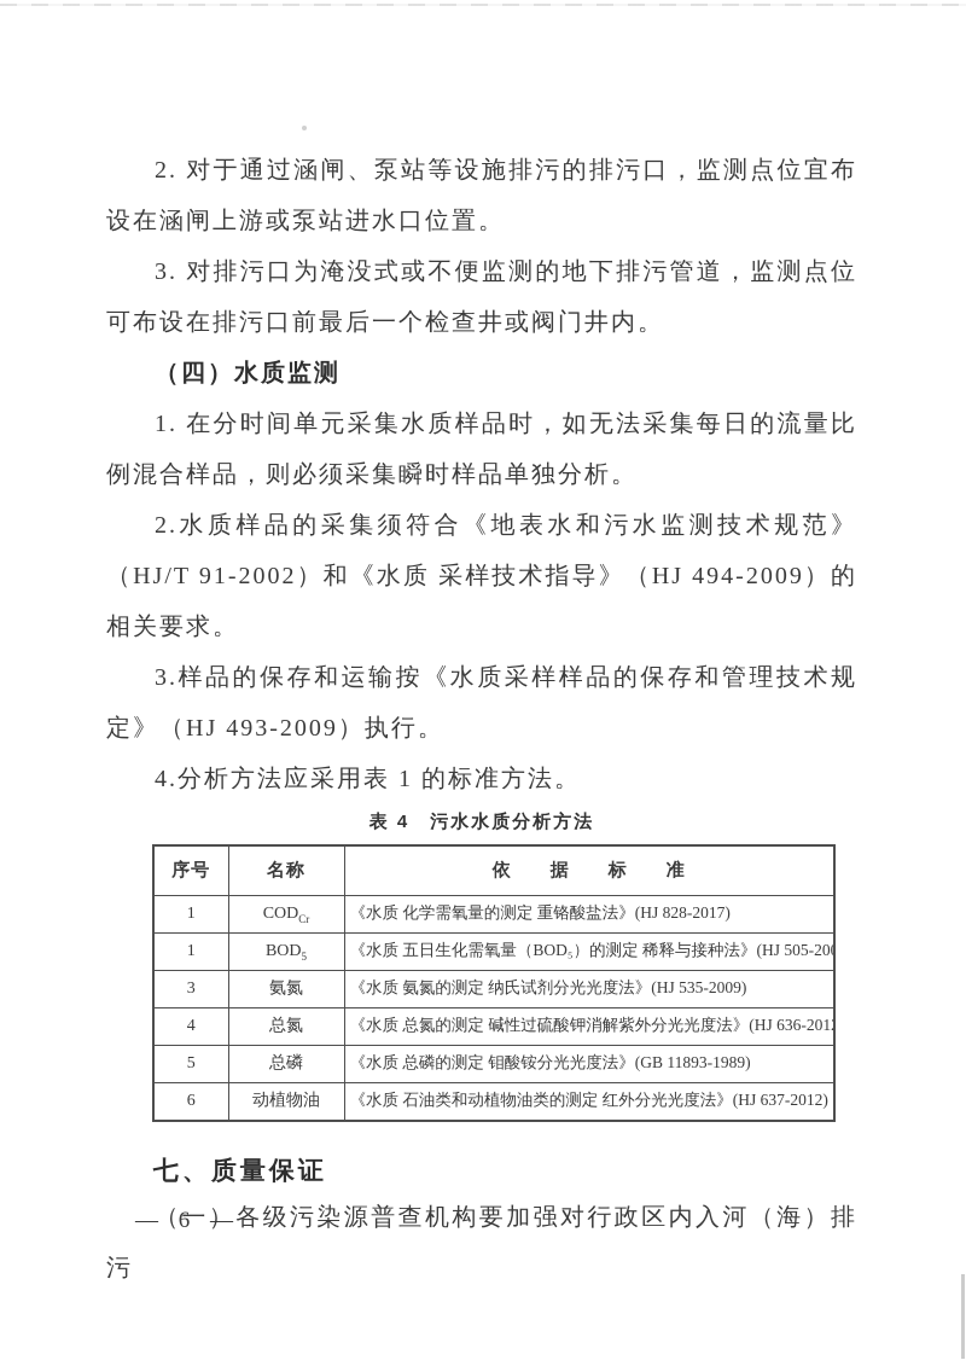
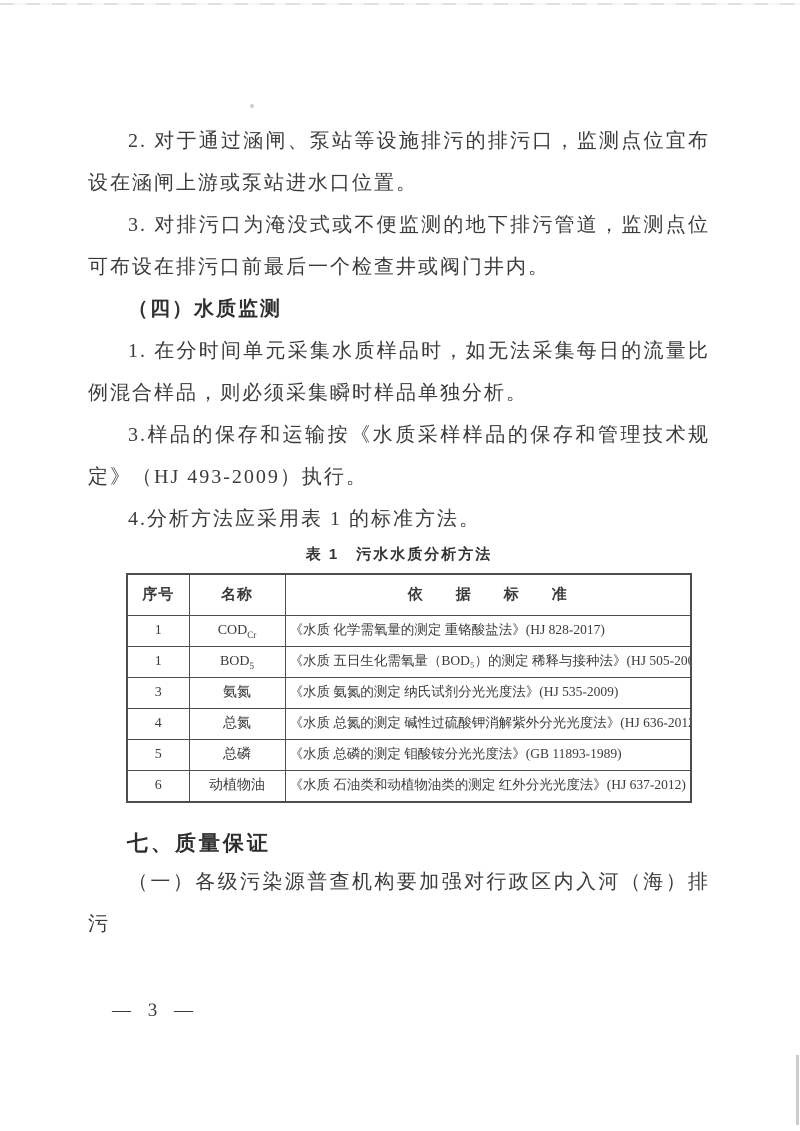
  2. 对于通过涵闸、泵站等设施排污的排污口，监测点位宜布设在涵闸上游或泵站进水口位置。
  3. 对排污口为淹没式或不便监测的地下排污管道，监测点位可布设在排污口前最后一个检查井或阀门井内。
  （四）水质监测
  1. 在分时间单元采集水质样品时，如无法采集每日的流量比例混合样品，则必须采集瞬时样品单独分析。
- 2.水质样品的采集须符合《地表水和污水监测技术规范》（HJ/T 91-2002）和《水质 采样技术指导》（HJ 494-2009）的相关要求。
  3.样品的保存和运输按《水质采样样品的保存和管理技术规定》（HJ 493-2009）执行。
  4.分析方法应采用表 1 的标准方法。
- 表 4 污水水质分析方法
+ 表 1 污水水质分析方法
  序号	名称	依 据 标 准
  1	CODCr	《水质 化学需氧量的测定 重铬酸盐法》(HJ 828-2017)
  1	BOD5	《水质 五日生化需氧量（BOD₅）的测定 稀释与接种法》(HJ 505-200
  3	氨氮	《水质 氨氮的测定 纳氏试剂分光光度法》(HJ 535-2009)
  4	总氮	《水质 总氮的测定 碱性过硫酸钾消解紫外分光光度法》(HJ 636-201
  5	总磷	《水质 总磷的测定 钼酸铵分光光度法》(GB 11893-1989)
  6	动植物油	《水质 石油类和动植物油类的测定 红外分光光度法》(HJ 637-2012)
  七、质量保证
  （一）各级污染源普查机构要加强对行政区内入河（海）排污
- — 6 —
+ — 3 —
